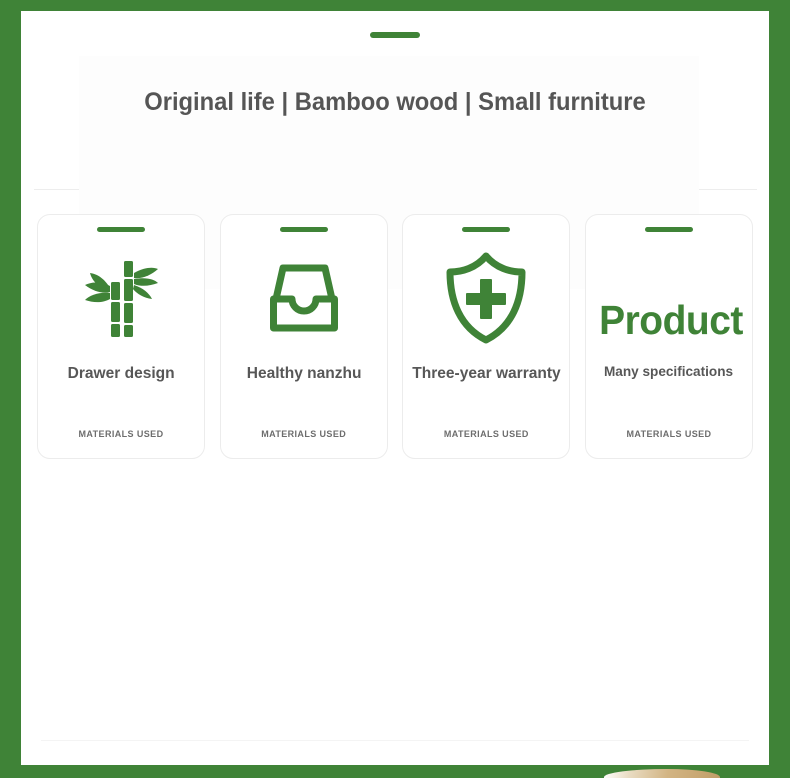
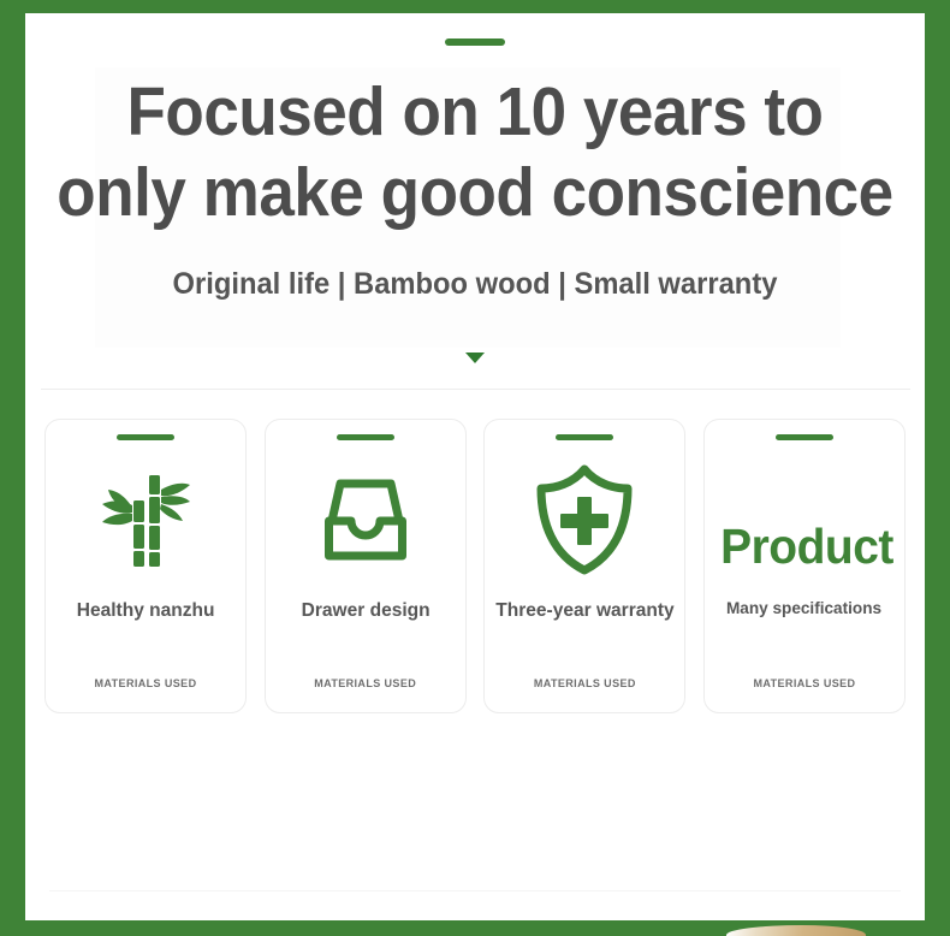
+ Focused on 10 years to only make good conscience
- Original life | Bamboo wood | Small furniture
+ Original life | Bamboo wood | Small warranty
- Drawer design
+ Healthy nanzhu
  MATERIALS USED
- Healthy nanzhu
+ Drawer design
  MATERIALS USED
  Three-year warranty
  MATERIALS USED
  Product
  Many specifications
  MATERIALS USED
